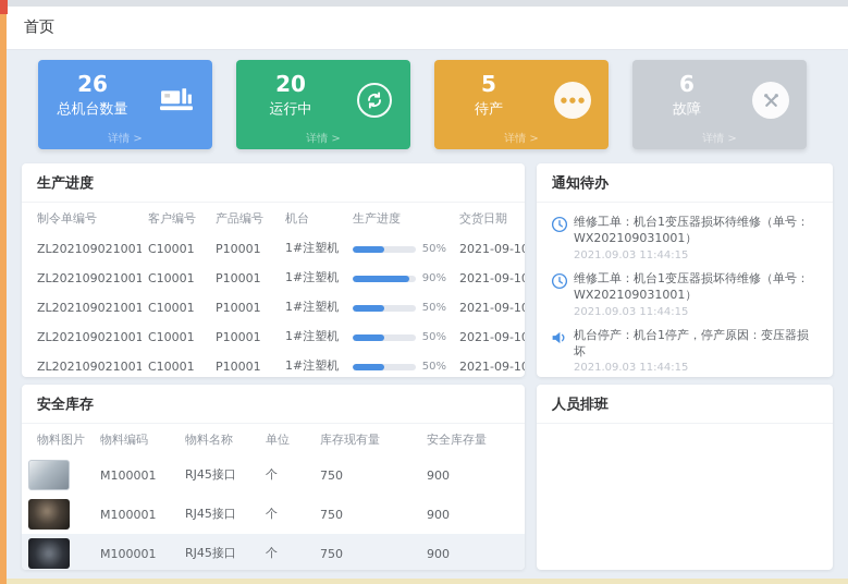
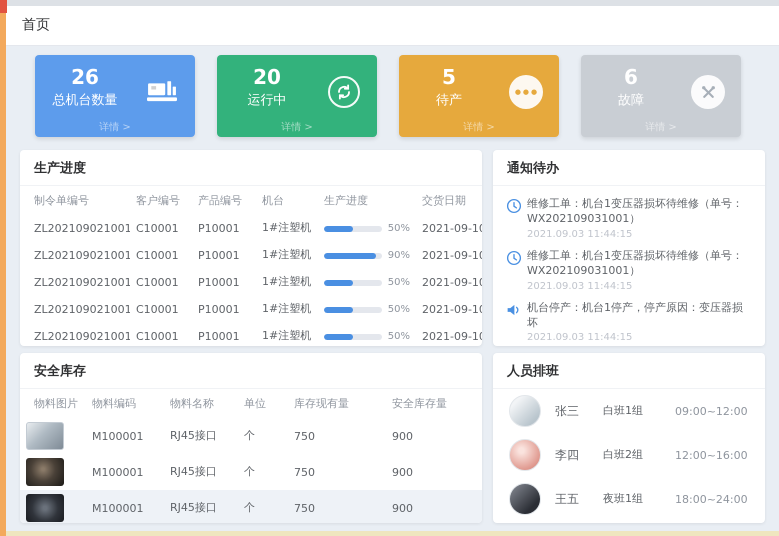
  首页
  26
  总机台数量
  详情 >
  20
  运行中
  详情 >
  5
  待产
  ●●●
  详情 >
  6
  故障
  详情 >
  生产进度
  制令单编号	客户编号	产品编号	机台	生产进度	交货日期
  ZL202109021001	C10001	P10001	1#注塑机	50%	2021-09-1
  ZL202109021001	C10001	P10001	1#注塑机	90%	2021-09-1
  ZL202109021001	C10001	P10001	1#注塑机	50%	2021-09-1
  ZL202109021001	C10001	P10001	1#注塑机	50%	2021-09-1
  ZL202109021001	C10001	P10001	1#注塑机	50%	2021-09-1
  通知待办
  维修工单：机台1变压器损坏待维修（单号：WX202109031001）
  2021.09.03 11:44:15
  维修工单：机台1变压器损坏待维修（单号：WX202109031001）
  2021.09.03 11:44:15
  机台停产：机台1停产，停产原因：变压器损坏
  2021.09.03 11:44:15
  安全库存
  物料图片	物料编码	物料名称	单位	库存现有量	安全库存量
  	M100001	RJ45接口	个	750	900
  	M100001	RJ45接口	个	750	900
  	M100001	RJ45接口	个	750	900
  人员排班
+ 张三
+ 白班1组
+ 09:00~12:00
+ 李四
+ 白班2组
+ 12:00~16:00
+ 王五
+ 夜班1组
+ 18:00~24:00
